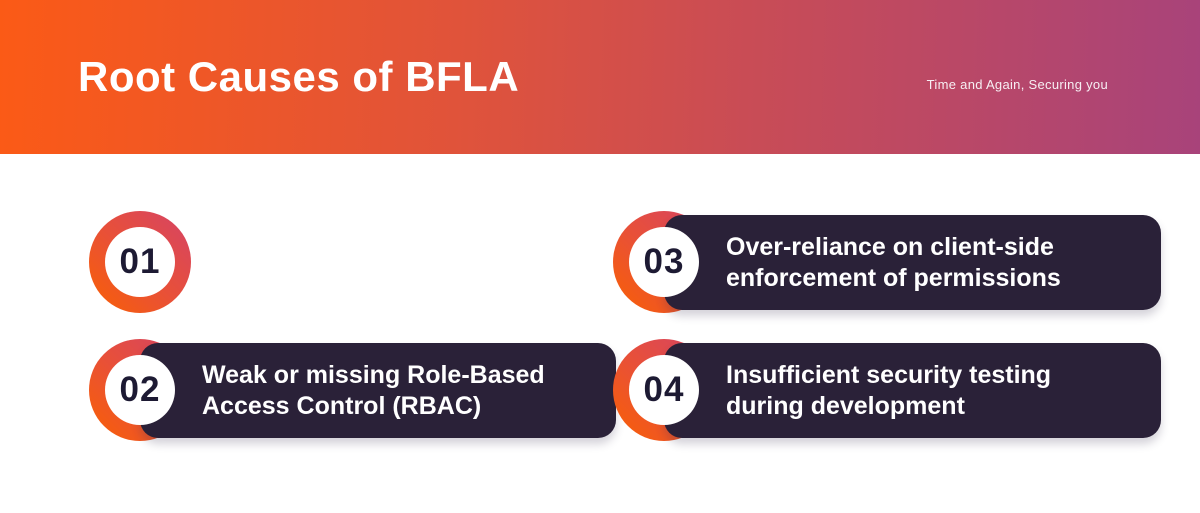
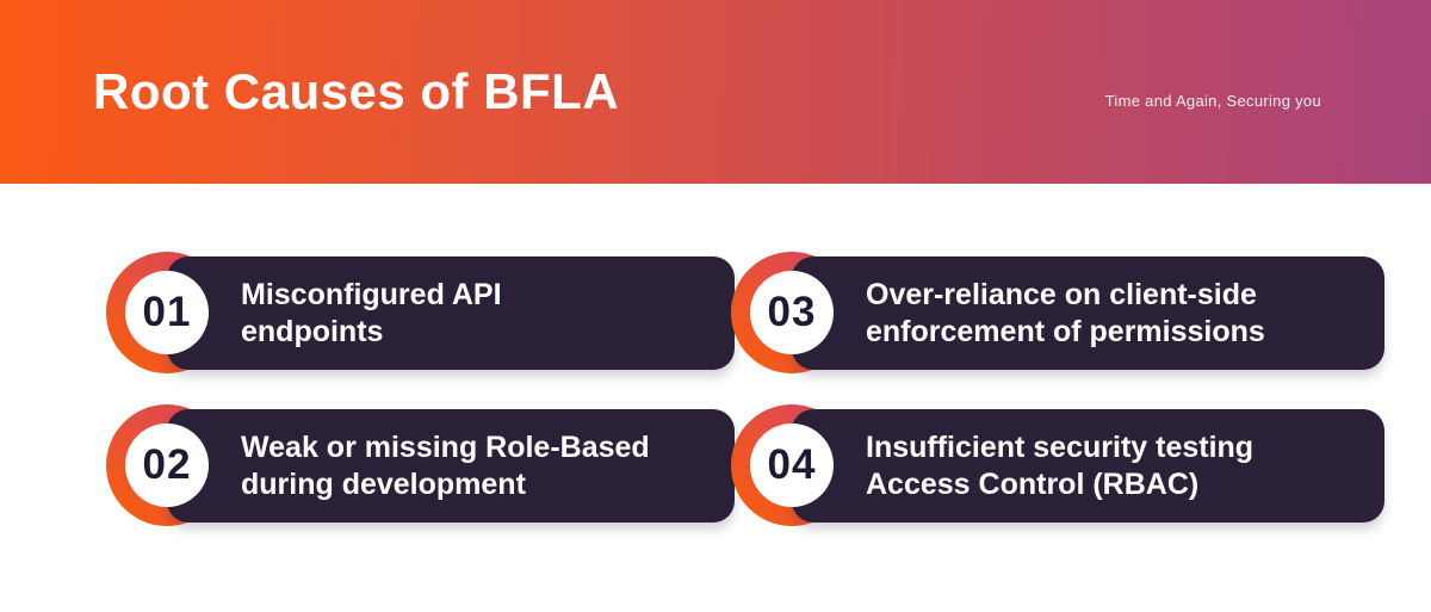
  Root Causes of BFLA
  Time and Again, Securing you
+ Misconfigured API
+ endpoints
  01
  Weak or missing Role-Based
- Access Control (RBAC)
+ during development
  02
  Over-reliance on client-side
  enforcement of permissions
  03
  Insufficient security testing
- during development
+ Access Control (RBAC)
  04
